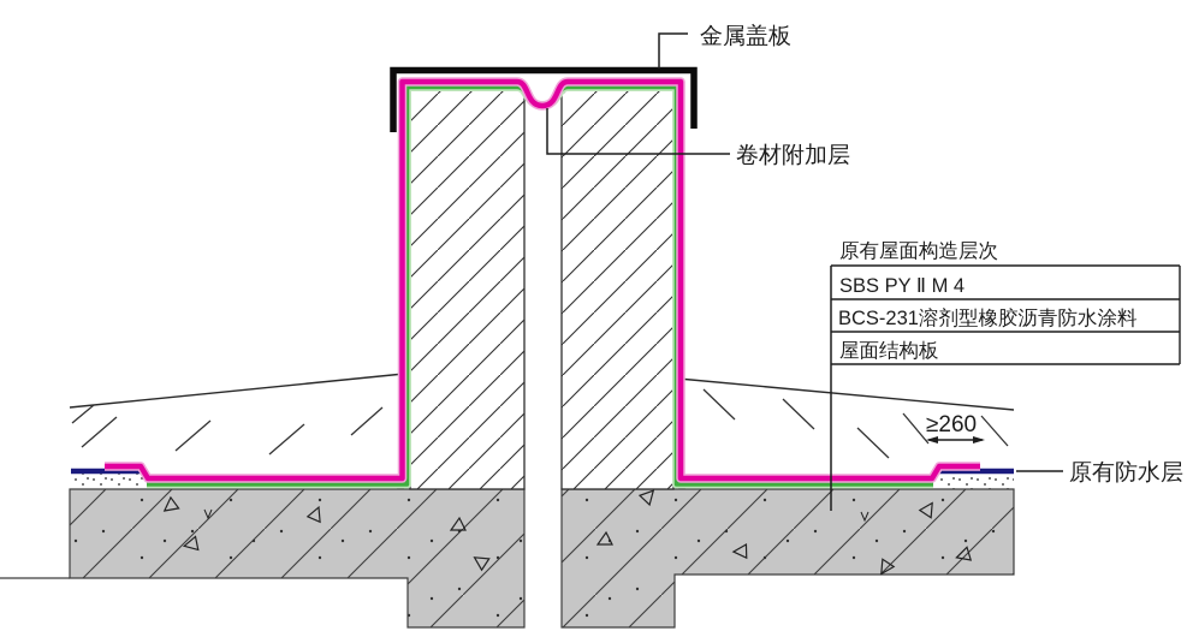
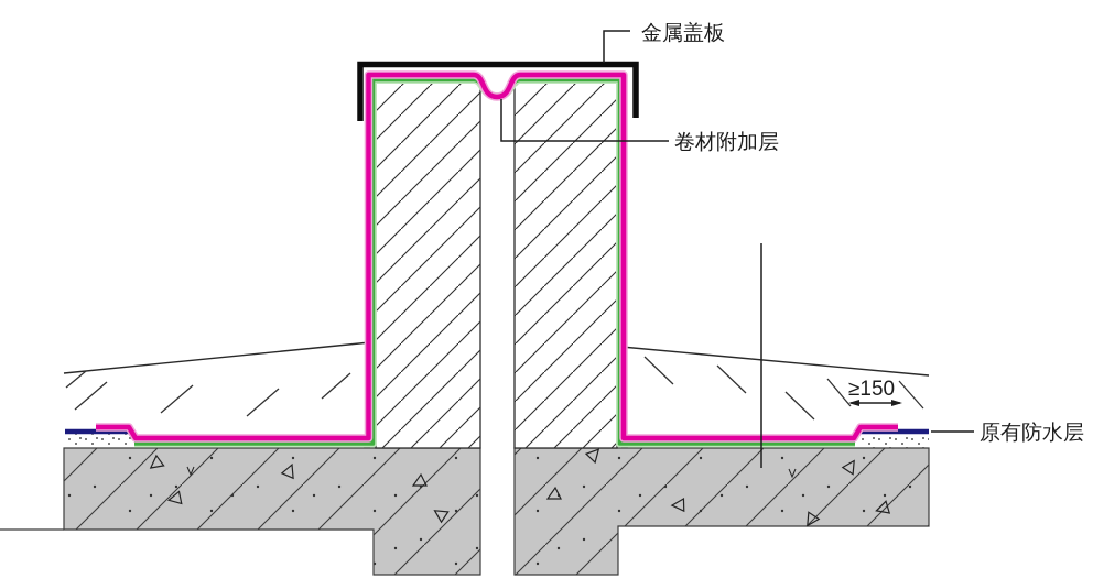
- ≥260
+ ≥150
  金属盖板
  卷材附加层
  原有防水层
- 原有屋面构造层次
- SBS PY Ⅱ M 4
- BCS-231溶剂型橡胶沥青防水涂料
- 屋面结构板
